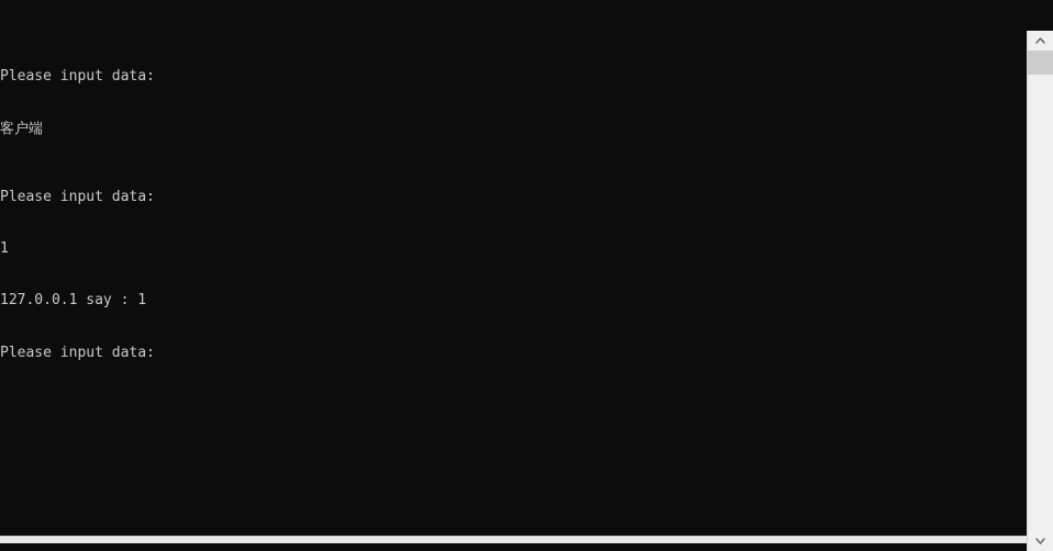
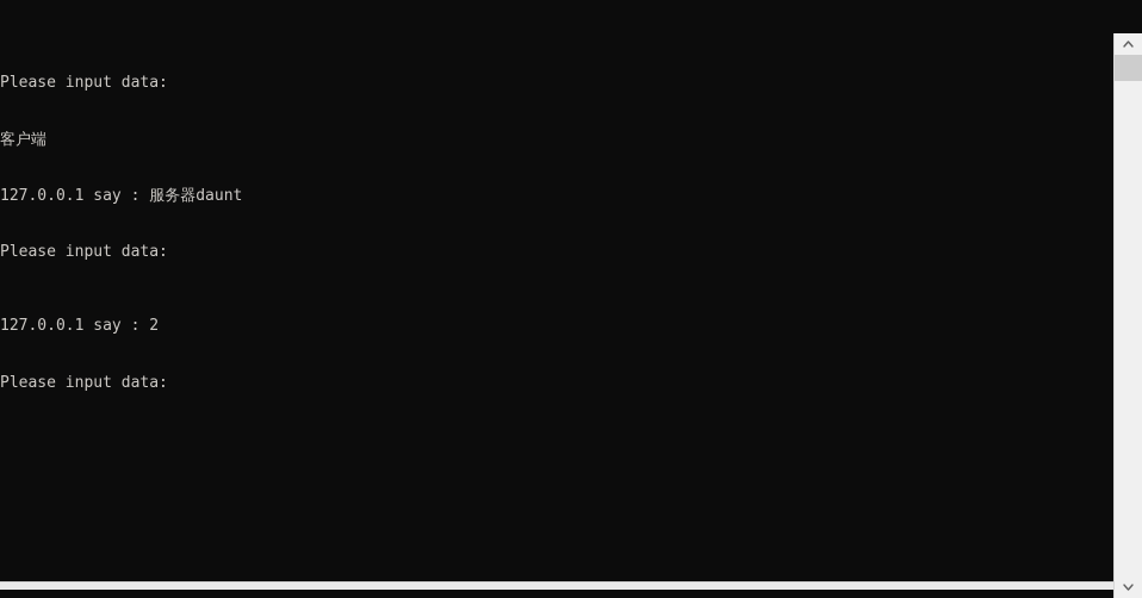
  Please input data:
  客户端
+ 127.0.0.1 say : 服务器daunt
  Please input data:
- 1
- 127.0.0.1 say : 1
+ 127.0.0.1 say : 2
  Please input data:
